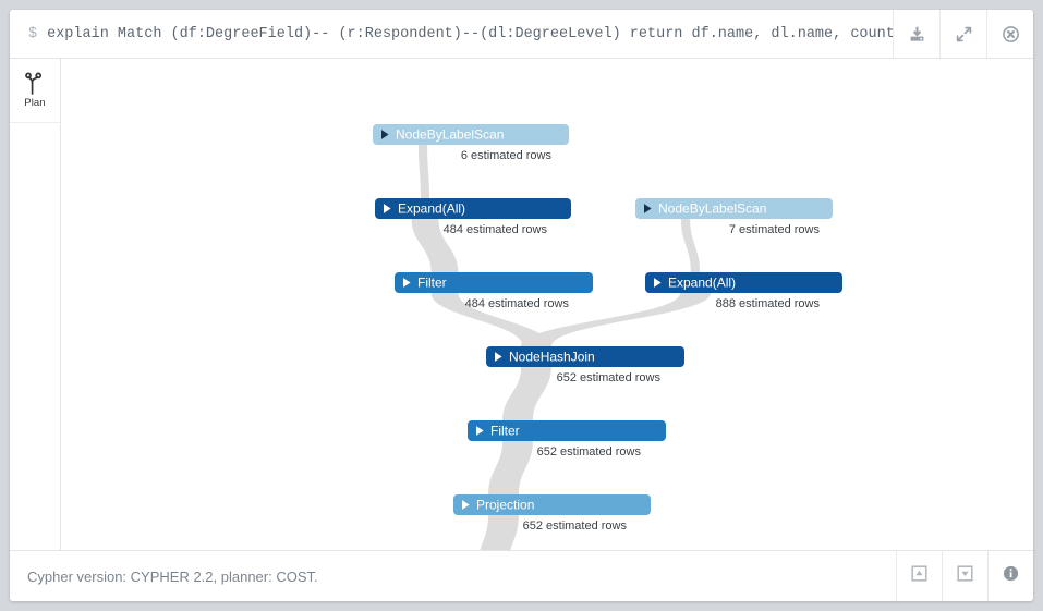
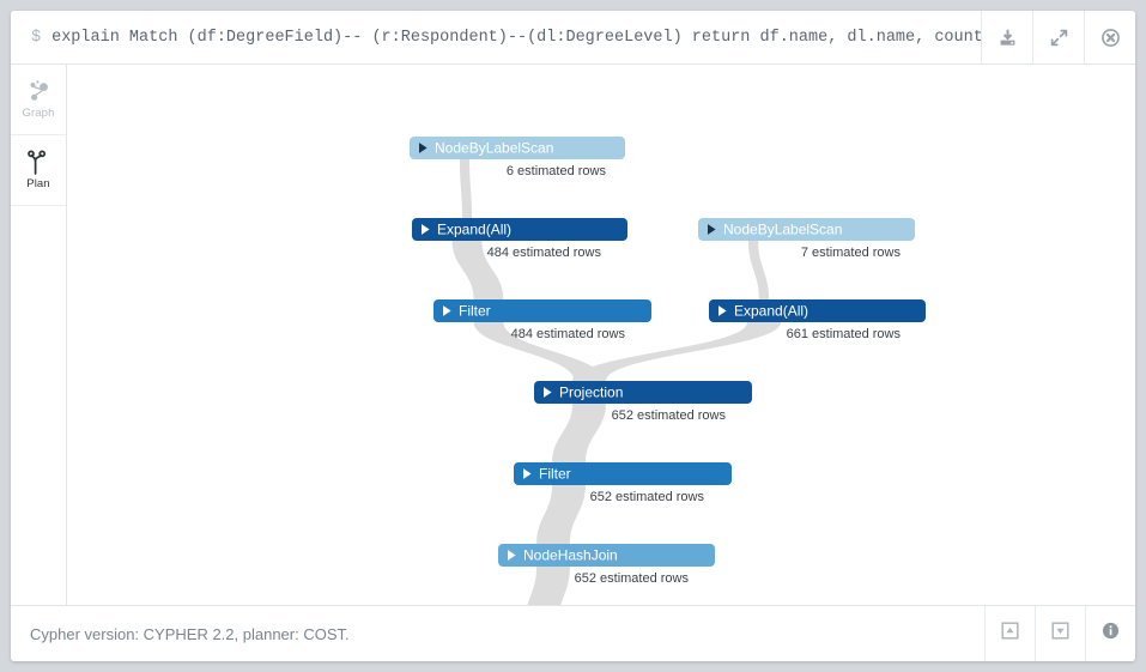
  $
  explain Match (df:DegreeField)-- (r:Respondent)--(dl:DegreeLevel) return df.name, dl.name, count
+ Graph
  Plan
  NodeByLabelScan
  Expand(All)
  NodeByLabelScan
  Filter
  Expand(All)
- NodeHashJoin
+ Projection
  Filter
- Projection
+ NodeHashJoin
  6 estimated rows
  484 estimated rows
  7 estimated rows
  484 estimated rows
- 888 estimated rows
+ 661 estimated rows
  652 estimated rows
  652 estimated rows
  652 estimated rows
  Cypher version: CYPHER 2.2, planner: COST.
